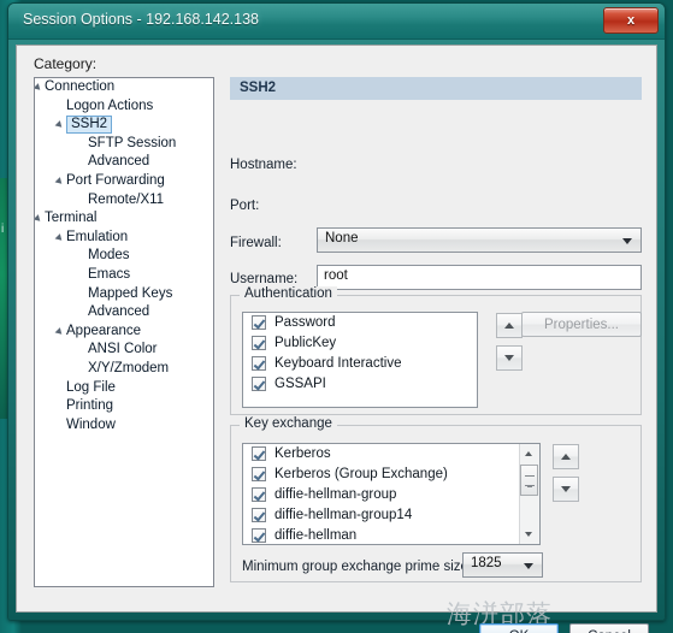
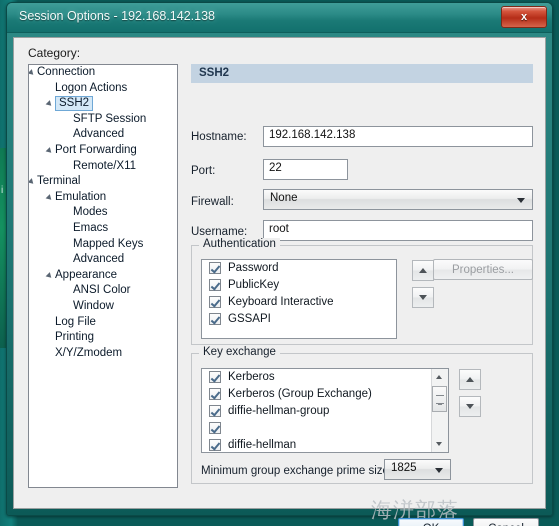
  i
  Session Options - 192.168.142.138
  x
  Category:
  Connection
  Logon Actions
  SSH2
  SFTP Session
  Advanced
  Port Forwarding
  Remote/X11
  Terminal
  Emulation
  Modes
  Emacs
  Mapped Keys
  Advanced
  Appearance
  ANSI Color
- X/Y/Zmodem
+ Window
  Log File
  Printing
- Window
+ X/Y/Zmodem
  SSH2
  Hostname:
+ 192.168.142.138
  Port:
+ 22
  Firewall:
  None
  Username:
  root
  Authentication
  Password
  PublicKey
  Keyboard Interactive
  GSSAPI
  Properties...
  Key exchange
  Kerberos
  Kerberos (Group Exchange)
  diffie-hellman-group
- diffie-hellman-group14
  diffie-hellman
  Minimum group exchange prime siz
  1825
  海洴部落
